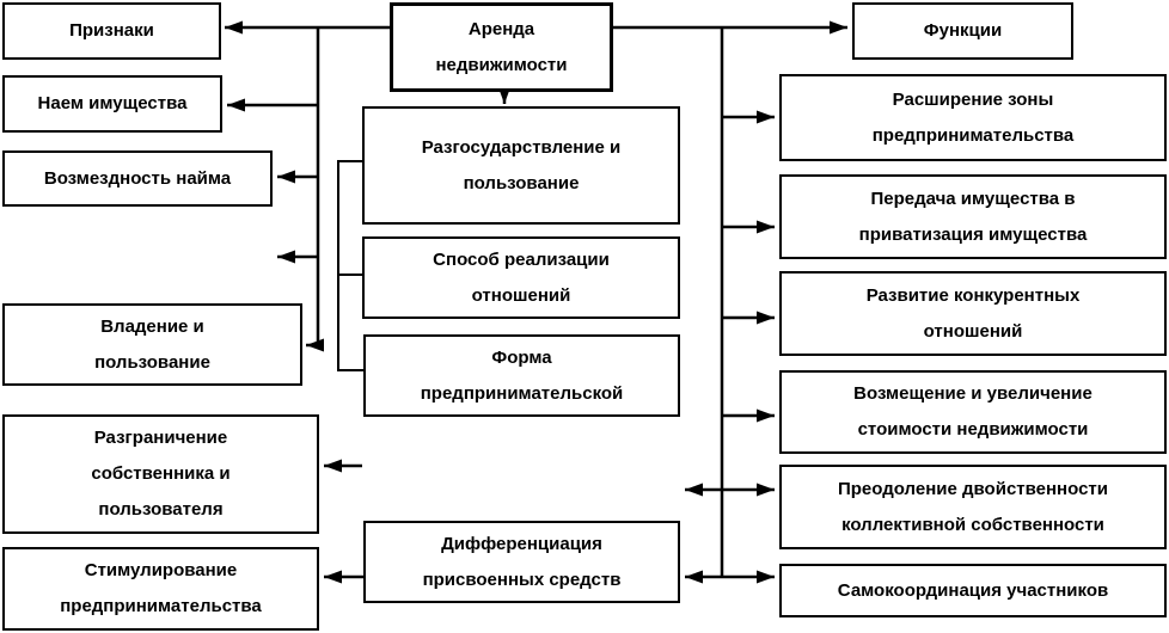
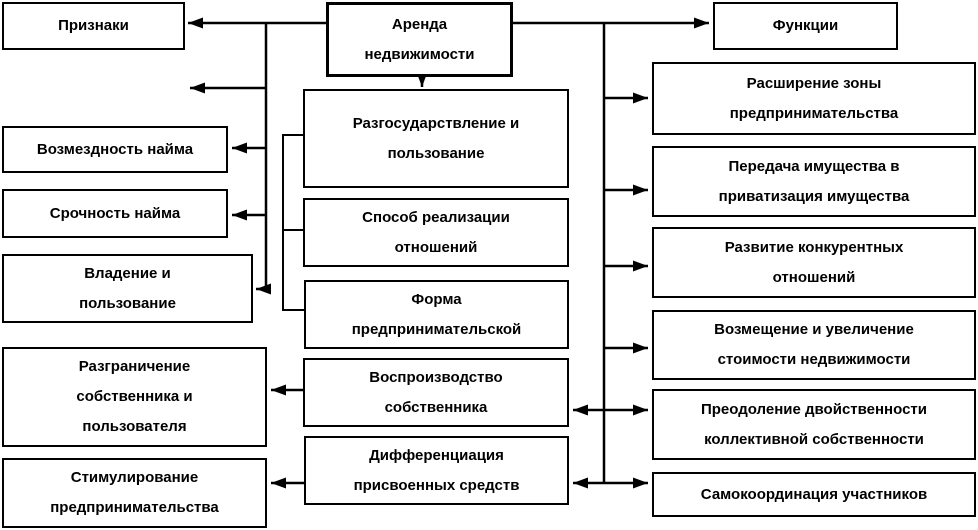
  Признаки
- Наем имущества
  Возмездность найма
+ Срочность найма
  Владение и
  пользование
  Разграничение
  собственника и
  пользователя
  Стимулирование
  предпринимательства
  Аренда
  недвижимости
  Разгосударствление и
  пользование
  Способ реализации
  отношений
  Форма
  предпринимательской
+ Воспроизводство
+ собственника
  Дифференциация
  присвоенных средств
  Функции
  Расширение зоны
  предпринимательства
  Передача имущества в
  приватизация имущества
  Развитие конкурентных
  отношений
  Возмещение и увеличение
  стоимости недвижимости
  Преодоление двойственности
  коллективной собственности
  Самокоординация участников
